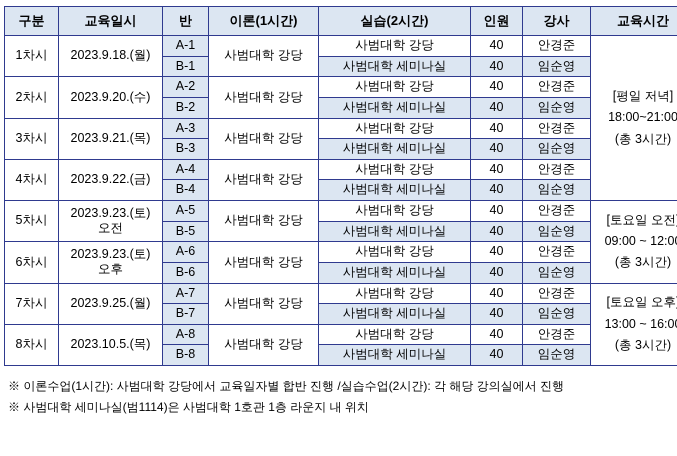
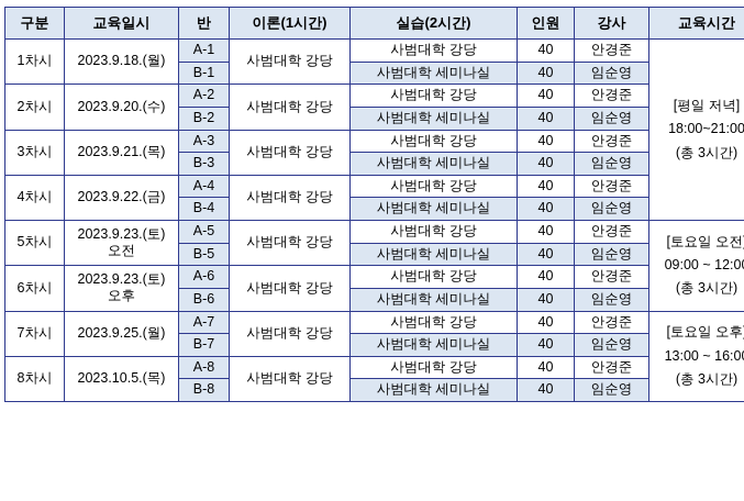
  구분	교육일시	반	이론(1시간)	실습(2시간)	인원	강사	교육시간
  1차시	2023.9.18.(월)	A-1	사범대학 강당	사범대학 강당	40	안경준	[평일 저녁] 18:00~21:00 (총 3시간)
  B-1	사범대학 세미나실	40	임순영
  2차시	2023.9.20.(수)	A-2	사범대학 강당	사범대학 강당	40	안경준
  B-2	사범대학 세미나실	40	임순영
  3차시	2023.9.21.(목)	A-3	사범대학 강당	사범대학 강당	40	안경준
  B-3	사범대학 세미나실	40	임순영
  4차시	2023.9.22.(금)	A-4	사범대학 강당	사범대학 강당	40	안경준
  B-4	사범대학 세미나실	40	임순영
  5차시	2023.9.23.(토) 오전	A-5	사범대학 강당	사범대학 강당	40	안경준	[토요일 오전 09:00 ~ 12:0 (총 3시간)
  B-5	사범대학 세미나실	40	임순영
  6차시	2023.9.23.(토) 오후	A-6	사범대학 강당	사범대학 강당	40	안경준
  B-6	사범대학 세미나실	40	임순영
  7차시	2023.9.25.(월)	A-7	사범대학 강당	사범대학 강당	40	안경준	[토요일 오후 13:00 ~ 16:0 (총 3시간)
  B-7	사범대학 세미나실	40	임순영
  8차시	2023.10.5.(목)	A-8	사범대학 강당	사범대학 강당	40	안경준
  B-8	사범대학 세미나실	40	임순영
- ※ 이론수업(1시간): 사범대학 강당에서 교육일자별 합반 진행 /실습수업(2시간): 각 해당 강의실에서 진행
- ※ 사범대학 세미나실(범1114)은 사범대학 1호관 1층 라운지 내 위치
